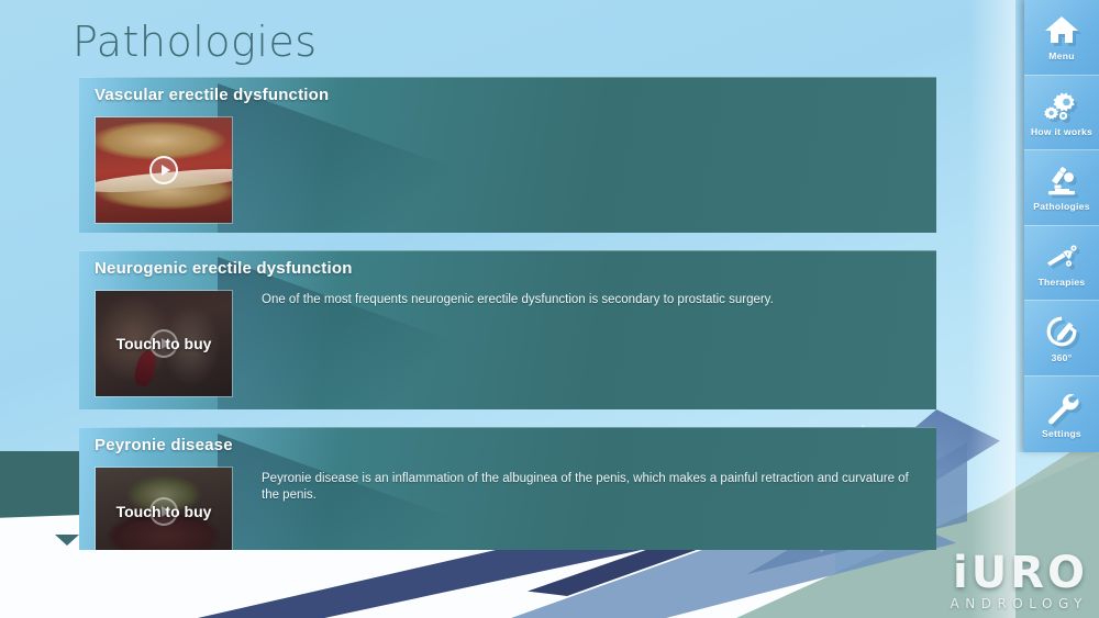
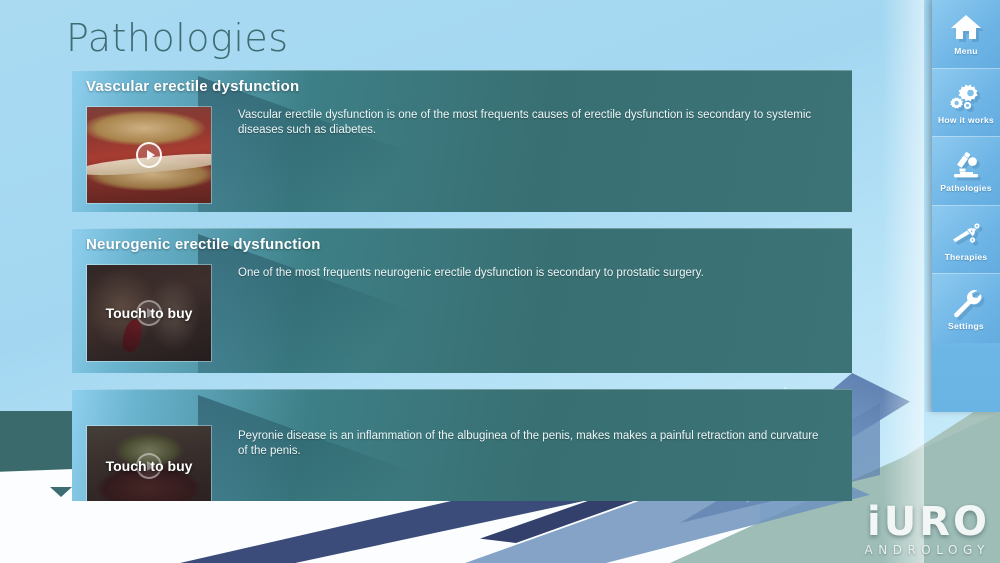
  Pathologies
  Vascular erectile dysfunction
+ Vascular erectile dysfunction is one of the most frequents causes of erectile dysfunction is secondary to systemic diseases such as diabetes.
  Neurogenic erectile dysfunction
  Touch to buy
  One of the most frequents neurogenic erectile dysfunction is secondary to prostatic surgery.
- Peyronie disease
  Touch to buy
- Peyronie disease is an inflammation of the albuginea of the penis, which makes a painful retraction and curvature of the penis.
+ Peyronie disease is an inflammation of the albuginea of the penis, makes makes a painful retraction and curvature of the penis.
  Menu
  How it works
  Pathologies
  Therapies
- 360°
  Settings
  iURO
  ANDROLOGY
